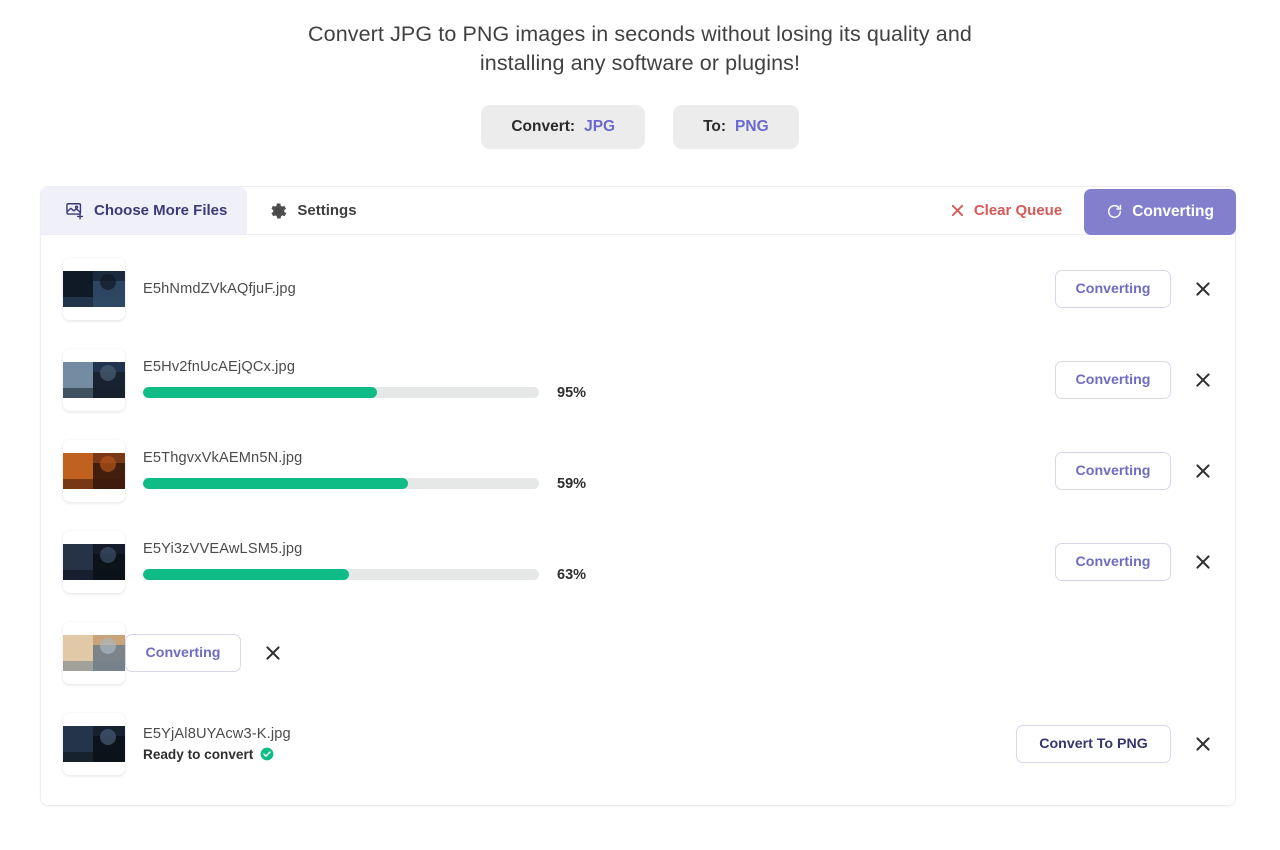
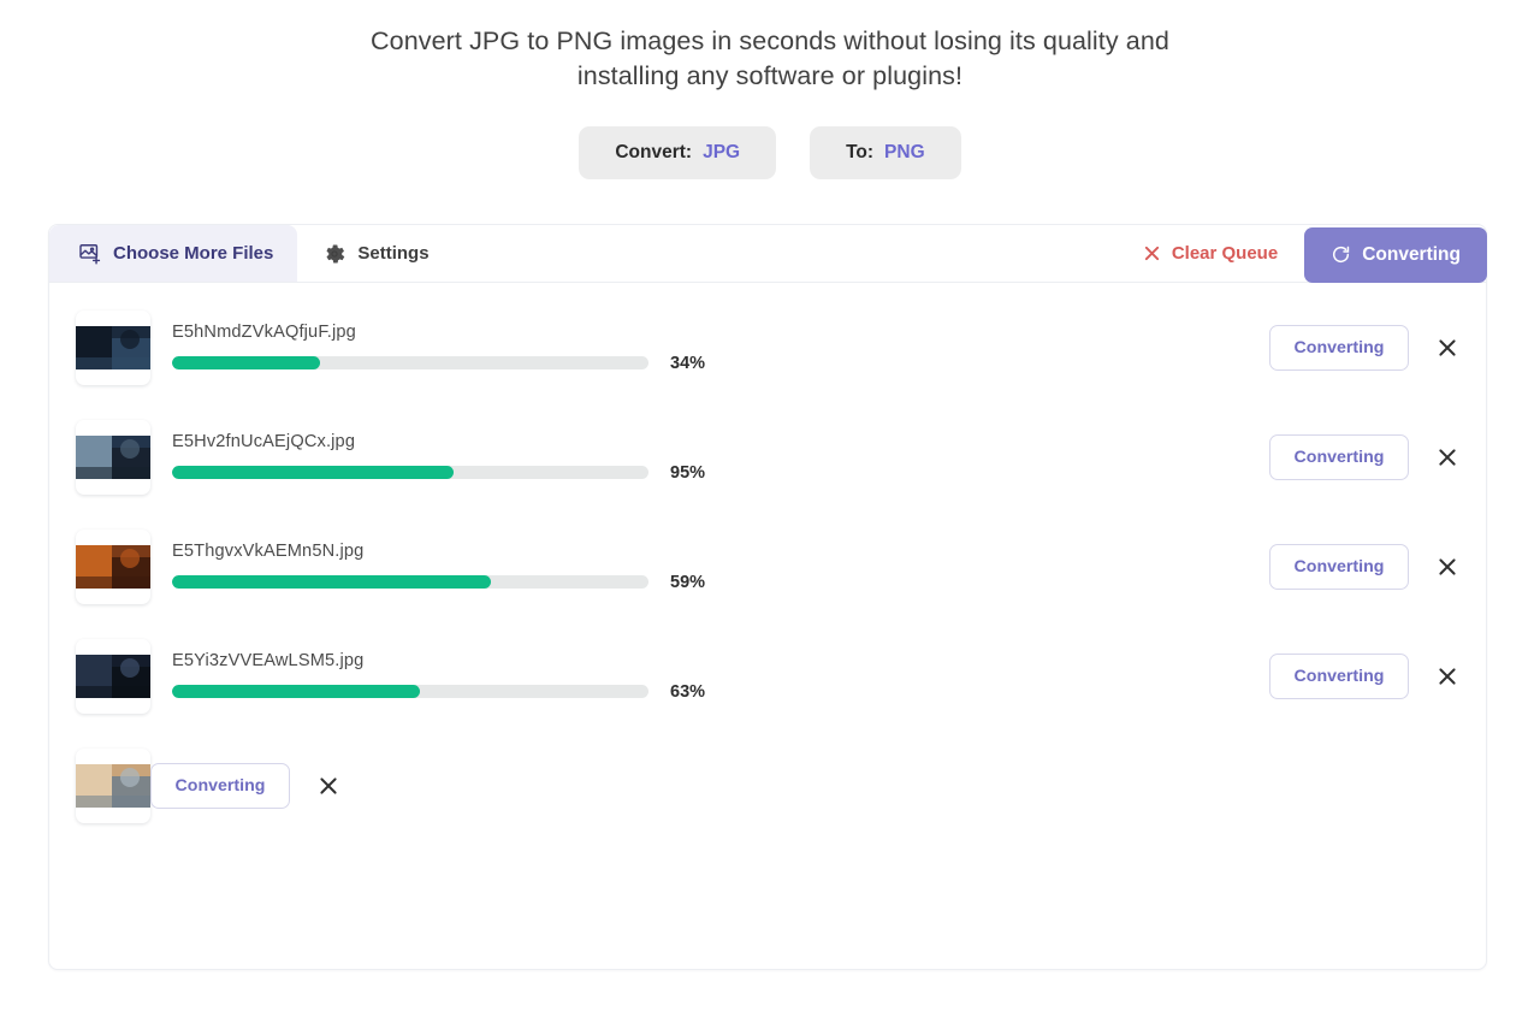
  Convert JPG to PNG images in seconds without losing its quality and installing any software or plugins!
  Convert:
  JPG
  To:
  PNG
  Choose More Files
  Settings
  Clear Queue
  Converting
  E5hNmdZVkAQfjuF.jpg
+ 34%
  Converting
  E5Hv2fnUcAEjQCx.jpg
  95%
  Converting
  E5ThgvxVkAEMn5N.jpg
  59%
  Converting
  E5Yi3zVVEAwLSM5.jpg
  63%
  Converting
  Converting
- E5YjAl8UYAcw3-K.jpg
- Ready to convert
- Convert To PNG
